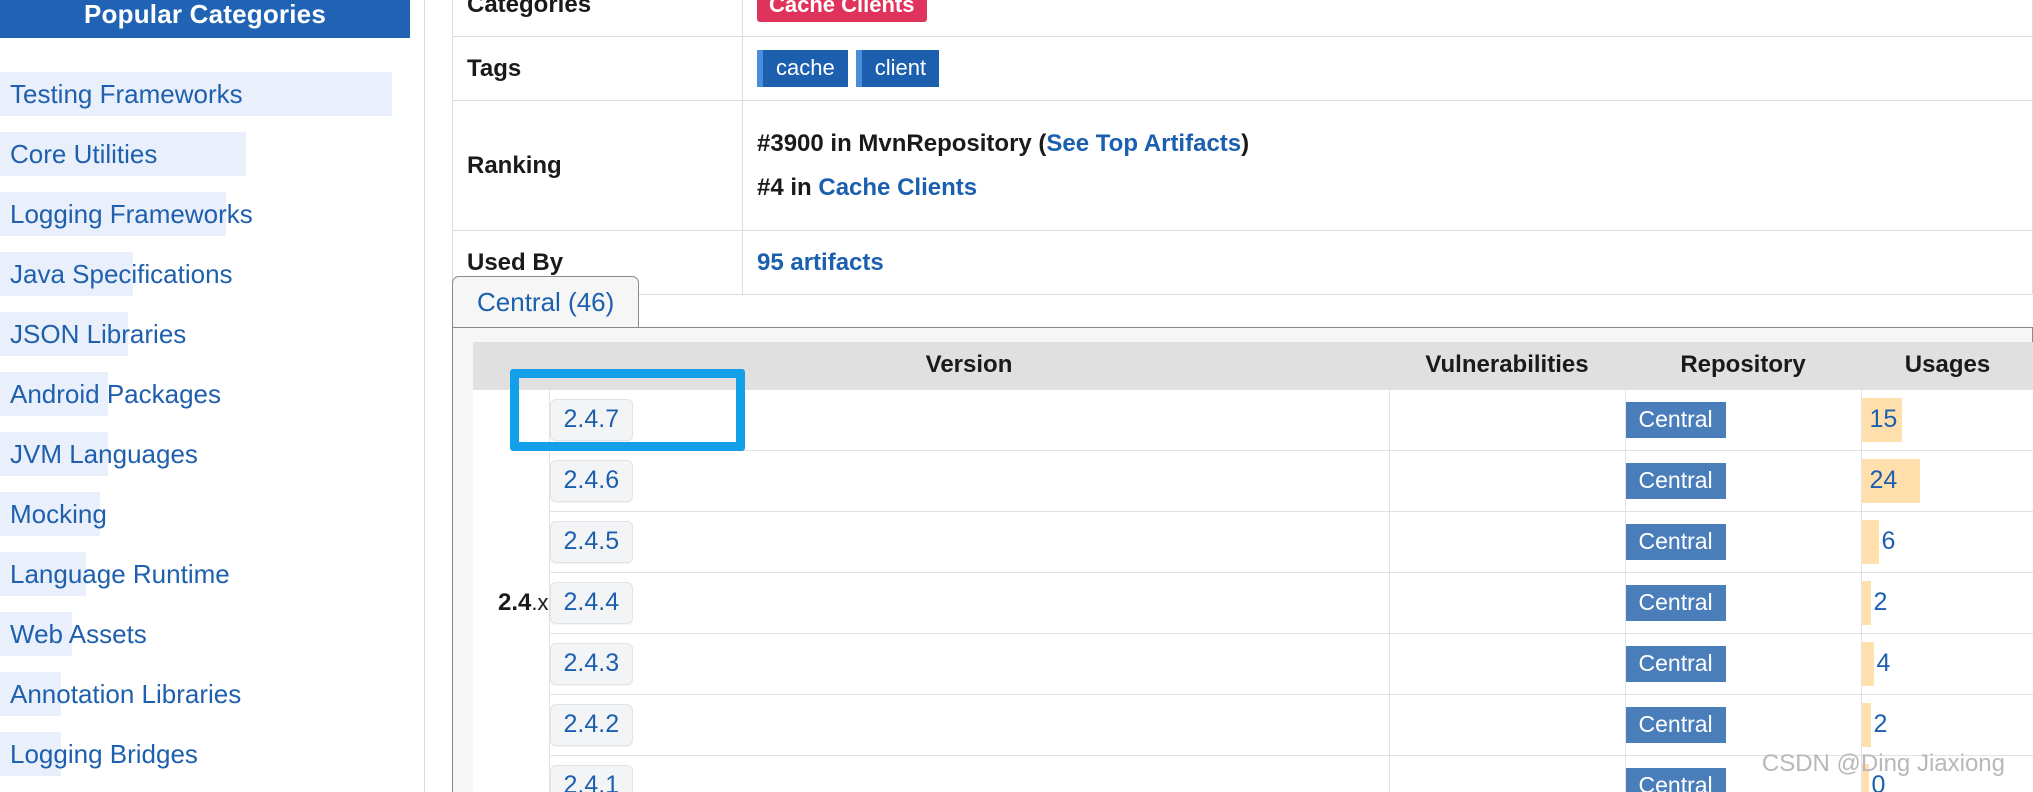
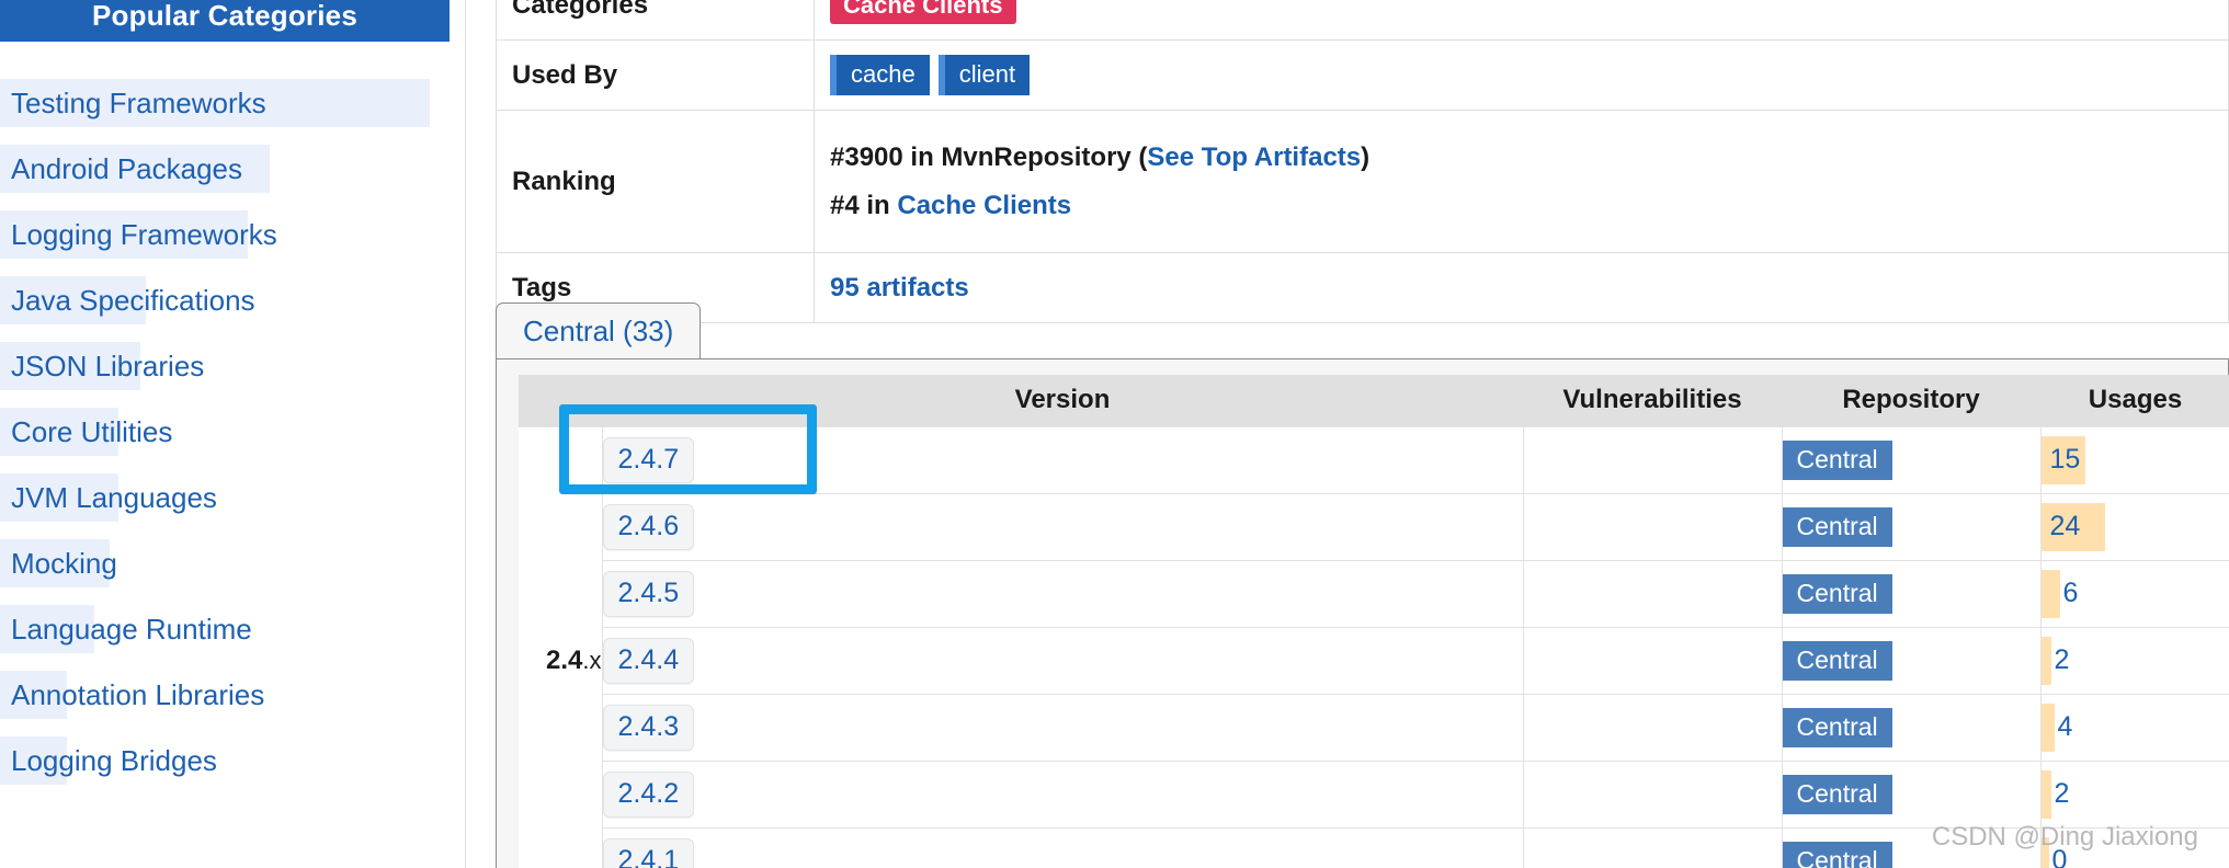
  Popular Categories
  Testing Frameworks
- Core Utilities
+ Android Packages
  Logging Frameworks
  Java Specifications
  JSON Libraries
- Android Packages
+ Core Utilities
  JVM Languages
  Mocking
  Language Runtime
- Web Assets
  Annotation Libraries
  Logging Bridges
  Categories	Cache Clients
- Tags	cache client
+ Used By	cache client
  Ranking	#3900 in MvnRepository (See Top Artifacts)#4 in Cache Clients
- Used By	95 artifacts
+ Tags	95 artifacts
- Central (46)
+ Central (33)
  	Version	Vulnerabilities	Repository	Usages
  2.4.x	2.4.7		Central	15
  2.4.6		Central	24
  2.4.5		Central	6
  2.4.4		Central	2
  2.4.3		Central	4
  2.4.2		Central	2
  2.4.1		Central	0
  CSDN @Ding Jiaxiong
